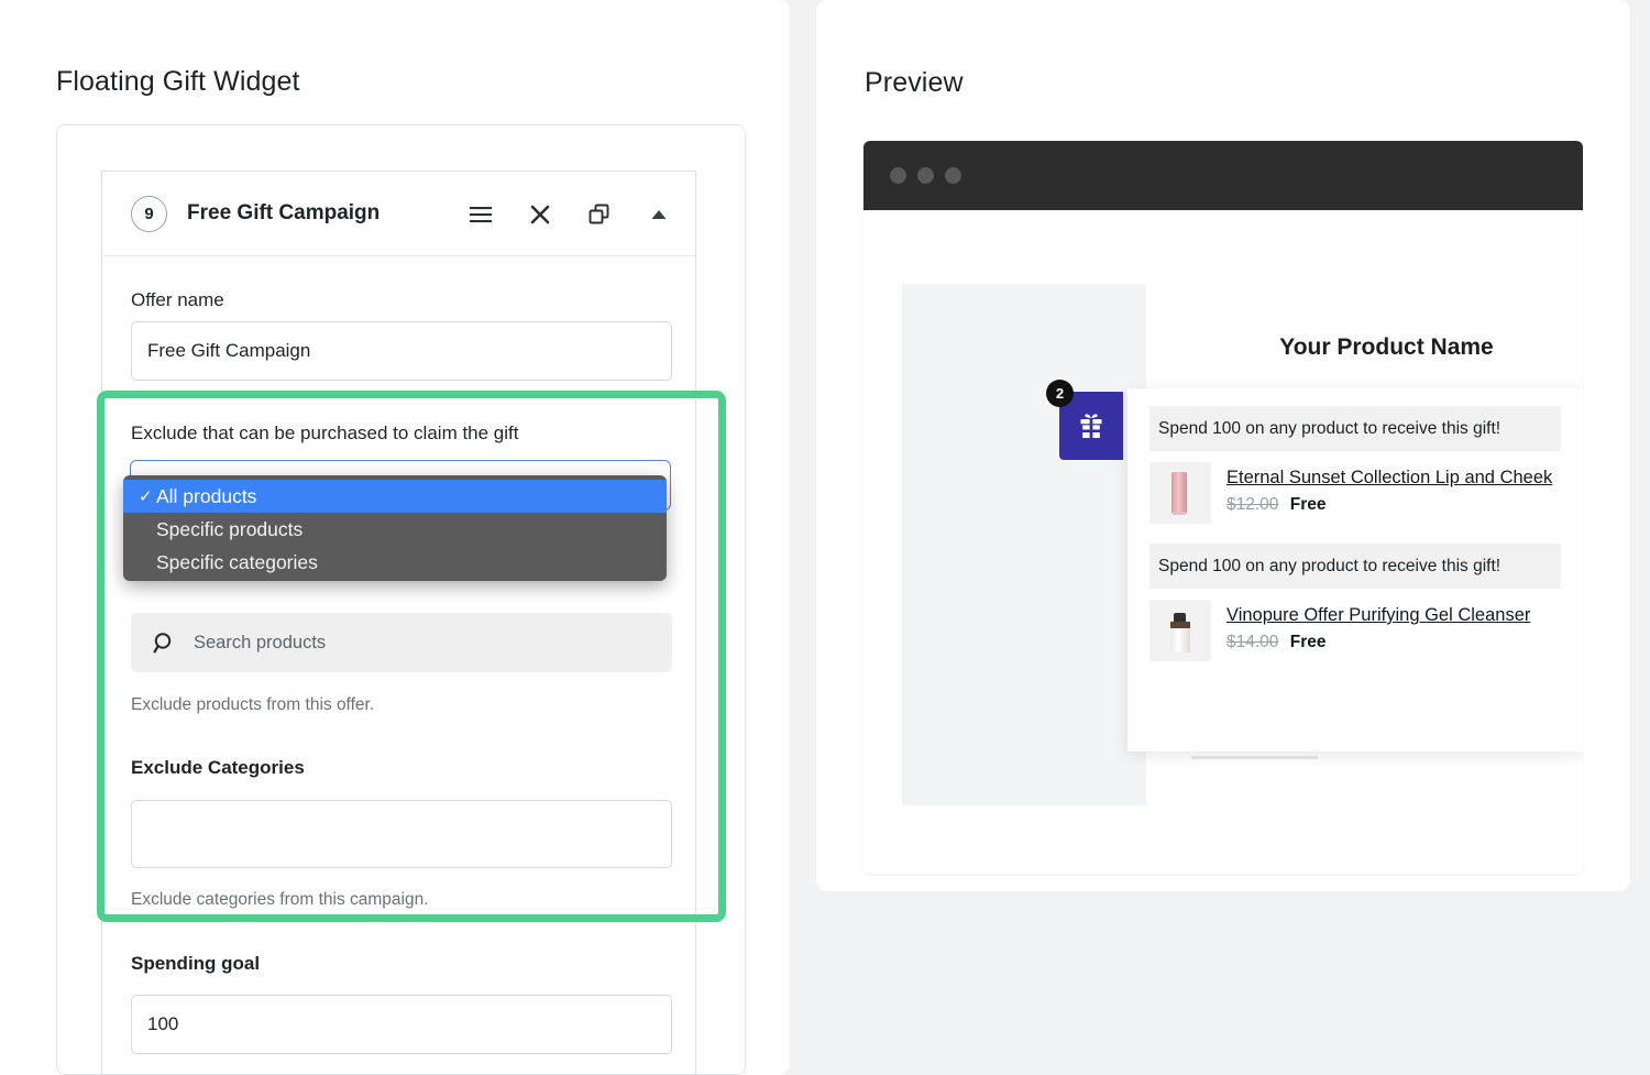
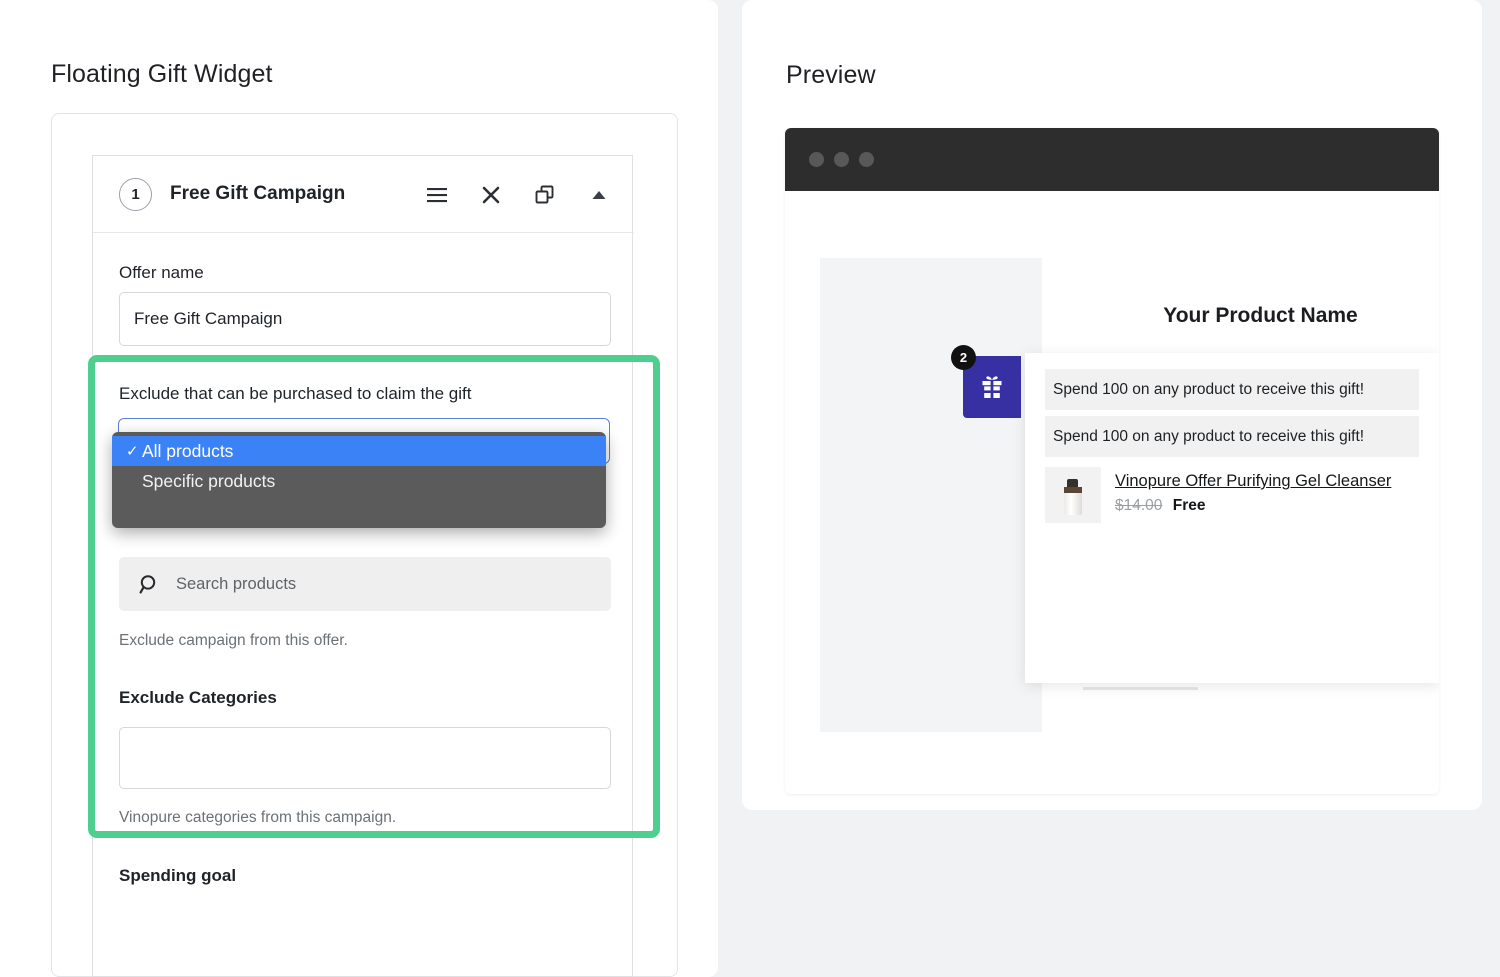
  Floating Gift Widget
- 9
+ 1
  Free Gift Campaign
  Offer name
  Free Gift Campaign
  Exclude that can be purchased to claim the gift
  Search products
- Exclude products from this offer.
+ Exclude campaign from this offer.
  Exclude Categories
- Exclude categories from this campaign.
+ Vinopure categories from this campaign.
  Spending goal
- 100
  ✓
  All products
  Specific products
- Specific categories
  Preview
  Your Product Name
  2
  Spend 100 on any product to receive this gift!
- Eternal Sunset Collection Lip and Cheek
- $12.00 Free
  Spend 100 on any product to receive this gift!
  Vinopure Offer Purifying Gel Cleanser
  $14.00 Free
